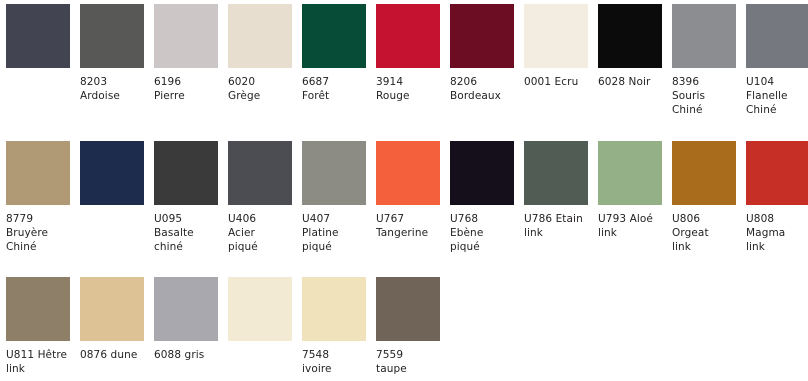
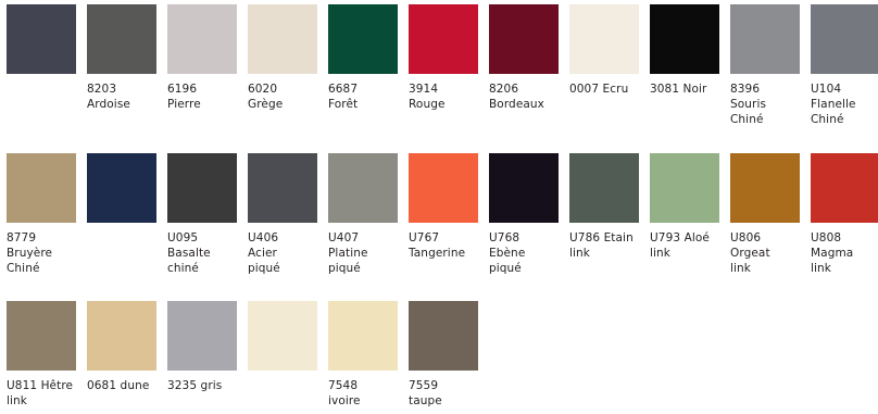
  8203
  Ardoise
  6196
  Pierre
  6020
  Grège
  6687
  Forêt
  3914
  Rouge
  8206
  Bordeaux
- 0001 Ecru
+ 0007 Ecru
- 6028 Noir
+ 3081 Noir
  8396
  Souris
  Chiné
  U104
  Flanelle
  Chiné
  8779
  Bruyère
  Chiné
  U095
  Basalte
  chiné
  U406
  Acier
  piqué
  U407
  Platine
  piqué
  U767
  Tangerine
  U768
  Ebène
  piqué
  U786 Etain
  link
  U793 Aloé
  link
  U806
  Orgeat
  link
  U808
  Magma
  link
  U811 Hêtre
  link
- 0876 dune
+ 0681 dune
- 6088 gris
+ 3235 gris
  7548
  ivoire
  7559
  taupe
